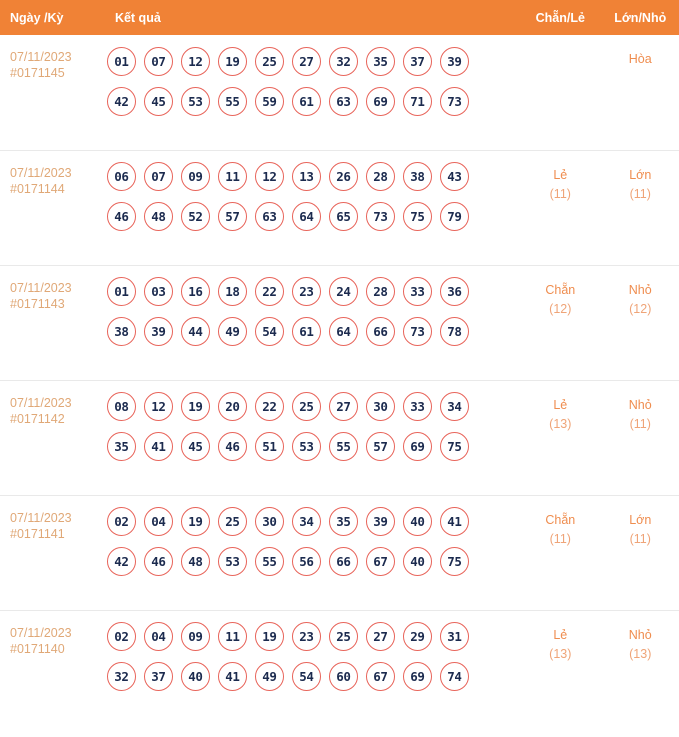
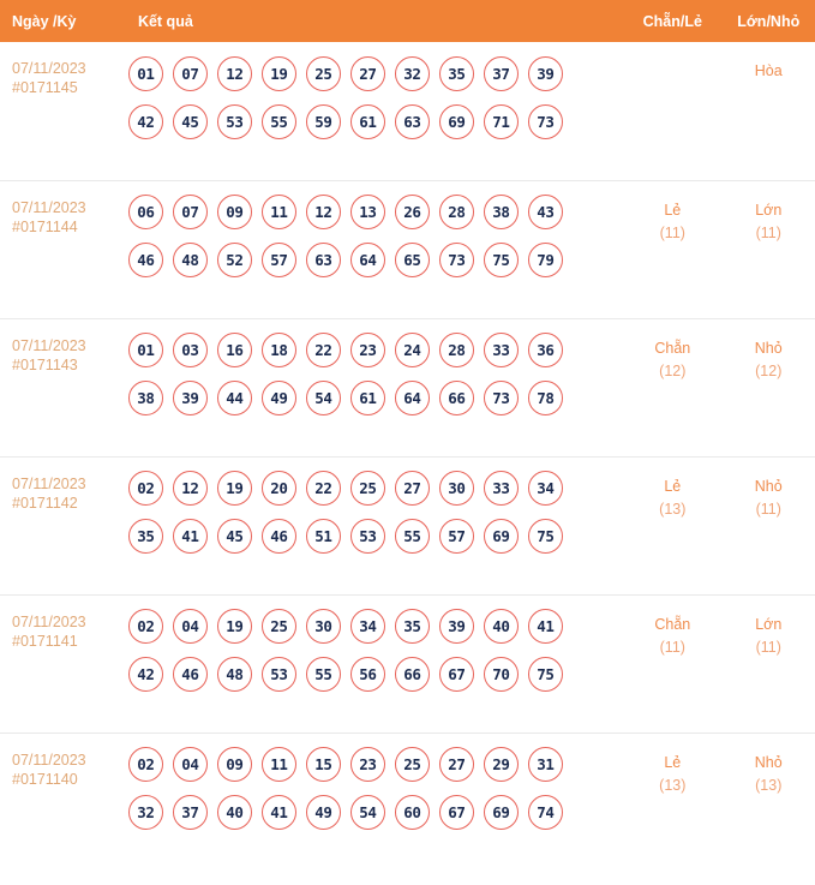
  Ngày /Kỳ	Kết quả	Chẵn/Lẻ	Lớn/Nhỏ
  07/11/2023#0171145	01 07 12 19 25 27 32 35 37 3942 45 53 55 59 61 63 69 71 73		Hòa
  07/11/2023#0171144	06 07 09 11 12 13 26 28 38 4346 48 52 57 63 64 65 73 75 79	Lẻ(11)	Lớn(11)
  07/11/2023#0171143	01 03 16 18 22 23 24 28 33 3638 39 44 49 54 61 64 66 73 78	Chẵn(12)	Nhỏ(12)
- 07/11/2023#0171142	08 12 19 20 22 25 27 30 33 3435 41 45 46 51 53 55 57 69 75	Lẻ(13)	Nhỏ(11)
+ 07/11/2023#0171142	02 12 19 20 22 25 27 30 33 3435 41 45 46 51 53 55 57 69 75	Lẻ(13)	Nhỏ(11)
- 07/11/2023#0171141	02 04 19 25 30 34 35 39 40 4142 46 48 53 55 56 66 67 40 75	Chẵn(11)	Lớn(11)
+ 07/11/2023#0171141	02 04 19 25 30 34 35 39 40 4142 46 48 53 55 56 66 67 70 75	Chẵn(11)	Lớn(11)
- 07/11/2023#0171140	02 04 09 11 19 23 25 27 29 3132 37 40 41 49 54 60 67 69 74	Lẻ(13)	Nhỏ(13)
+ 07/11/2023#0171140	02 04 09 11 15 23 25 27 29 3132 37 40 41 49 54 60 67 69 74	Lẻ(13)	Nhỏ(13)
